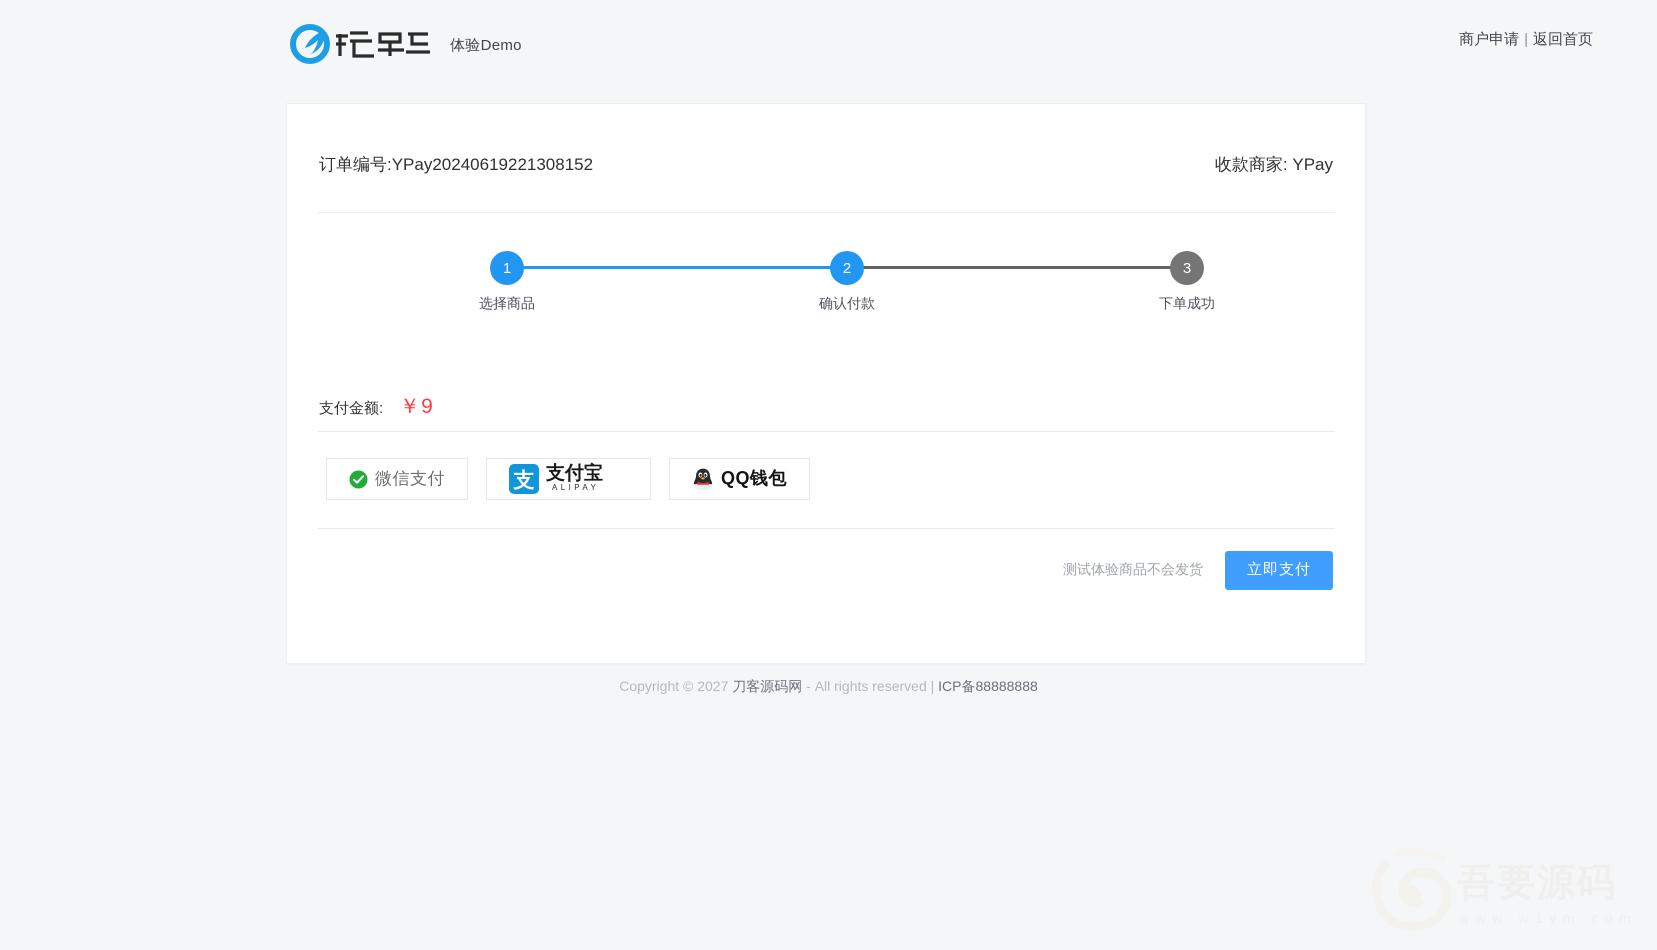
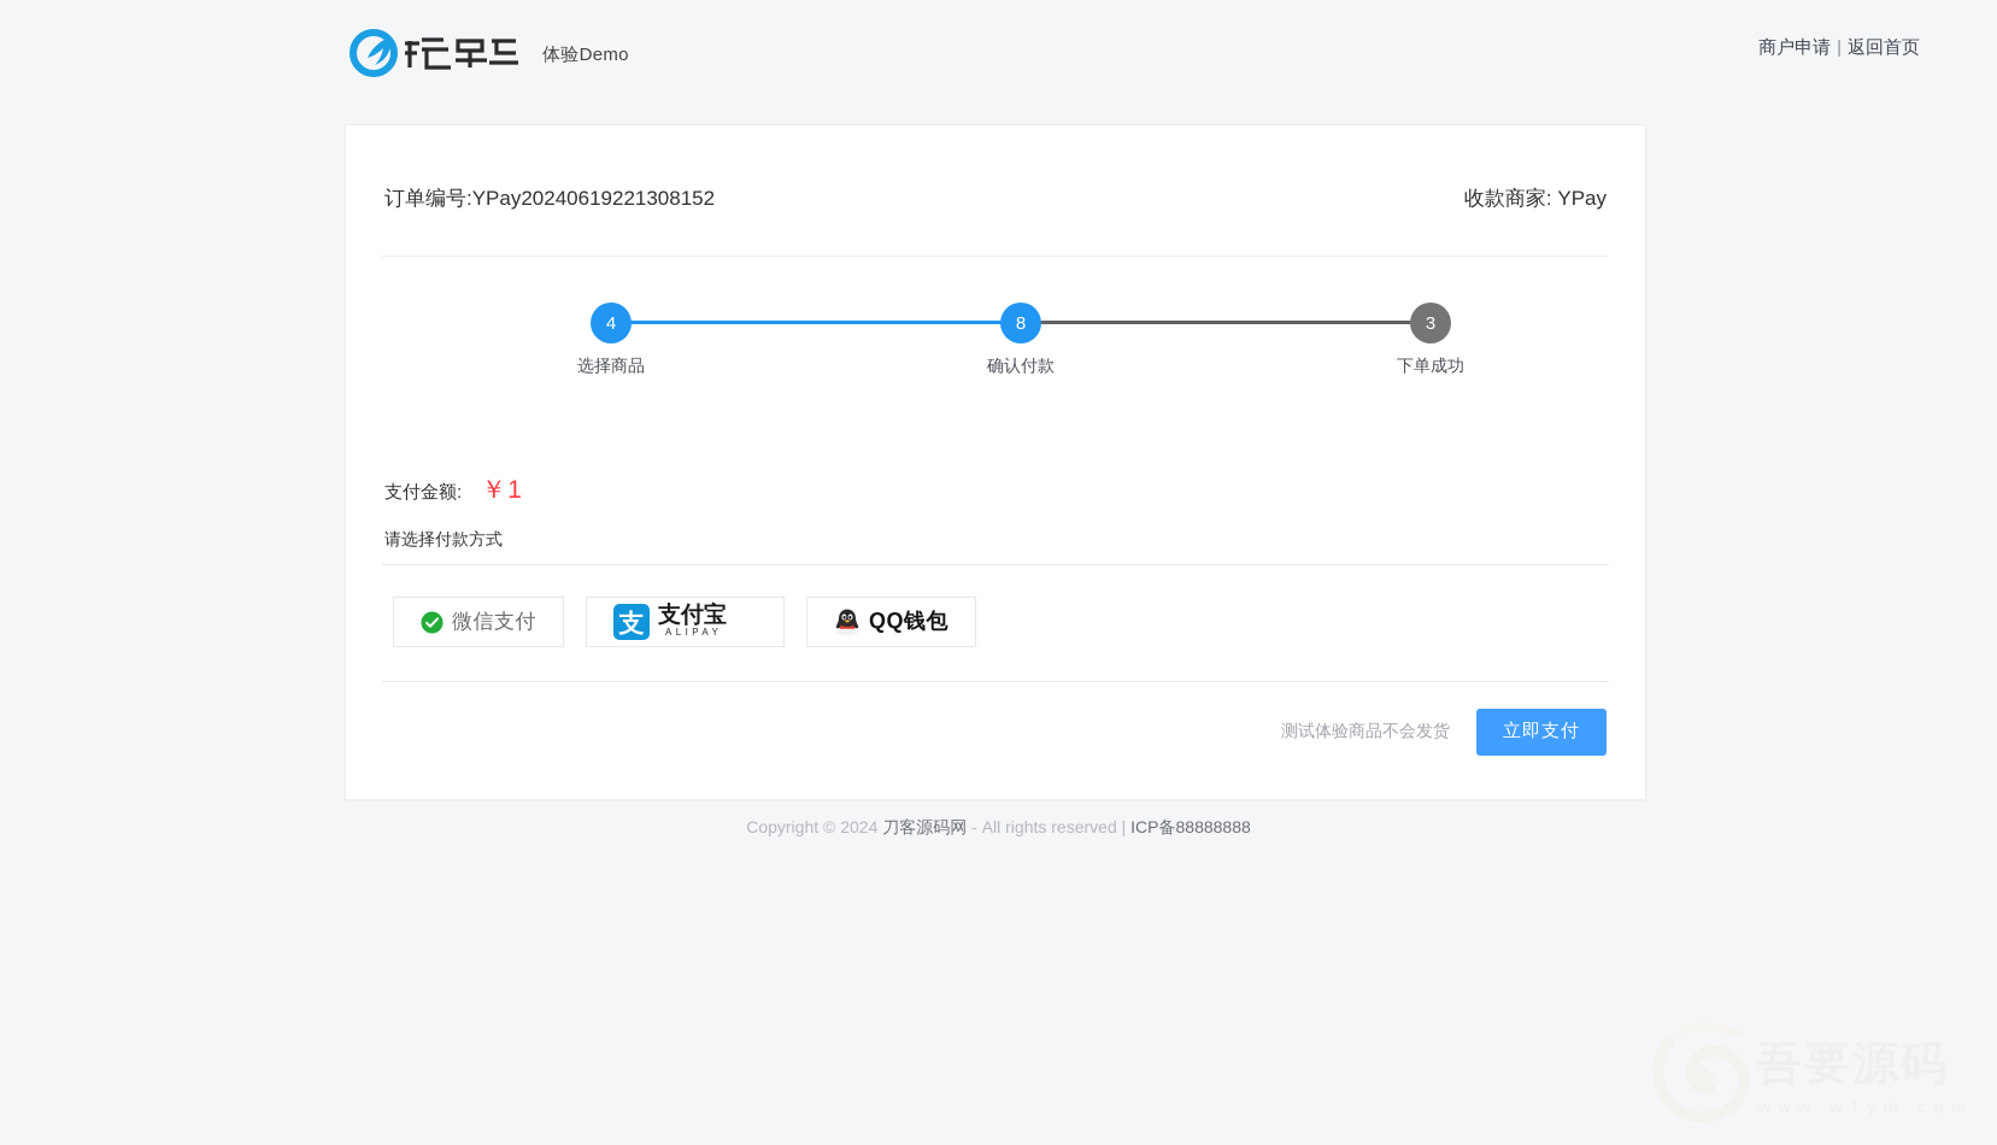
  体验Demo
  商户申请 | 返回首页
  订单编号:YPay20240619221308152
  收款商家: YPay
- 1
+ 4
- 2
+ 8
  3
  选择商品
  确认付款
  下单成功
  支付金额:
- ￥9
+ ￥1
+ 请选择付款方式
  微信支付
  支
  支付宝
  ALIPAY
  QQ钱包
  测试体验商品不会发货
  立即支付
- Copyright © 2027 刀客源码网 - All rights reserved | ICP备88888888
+ Copyright © 2024 刀客源码网 - All rights reserved | ICP备88888888
